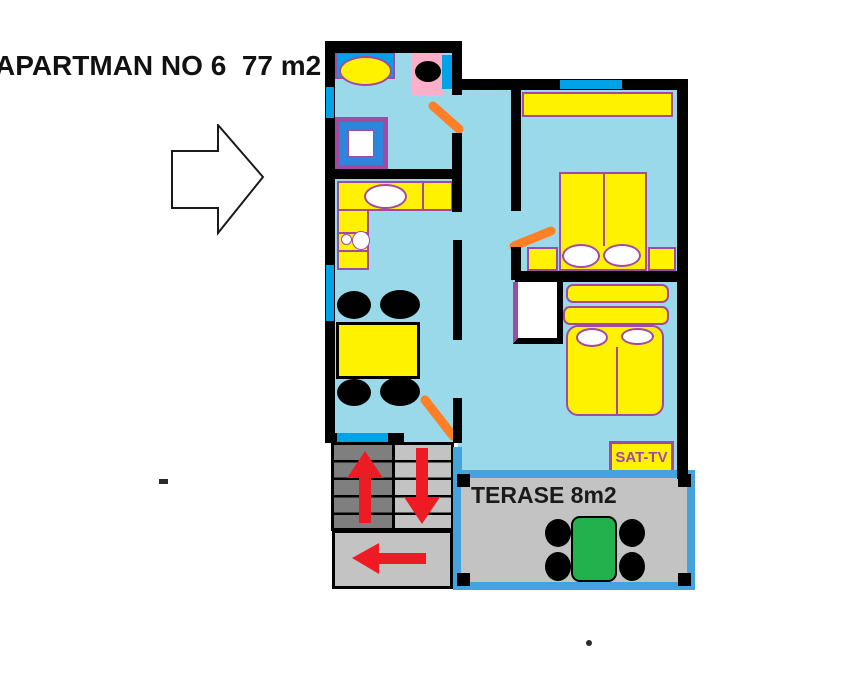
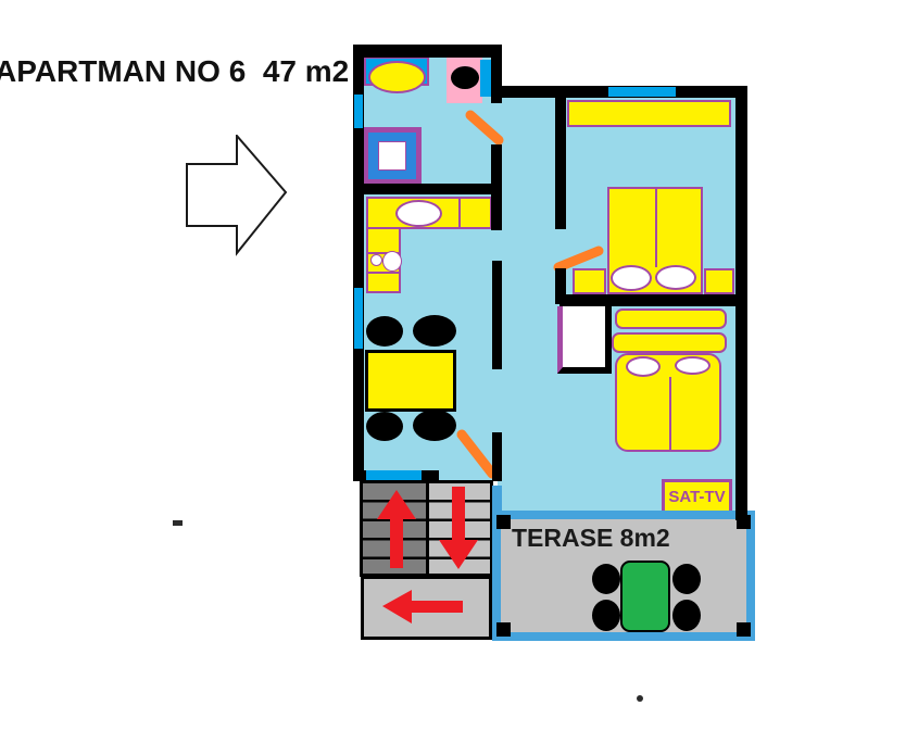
- APARTMAN NO 6 77 m2
+ APARTMAN NO 6 47 m2
  SAT-TV
  TERASE 8m2
